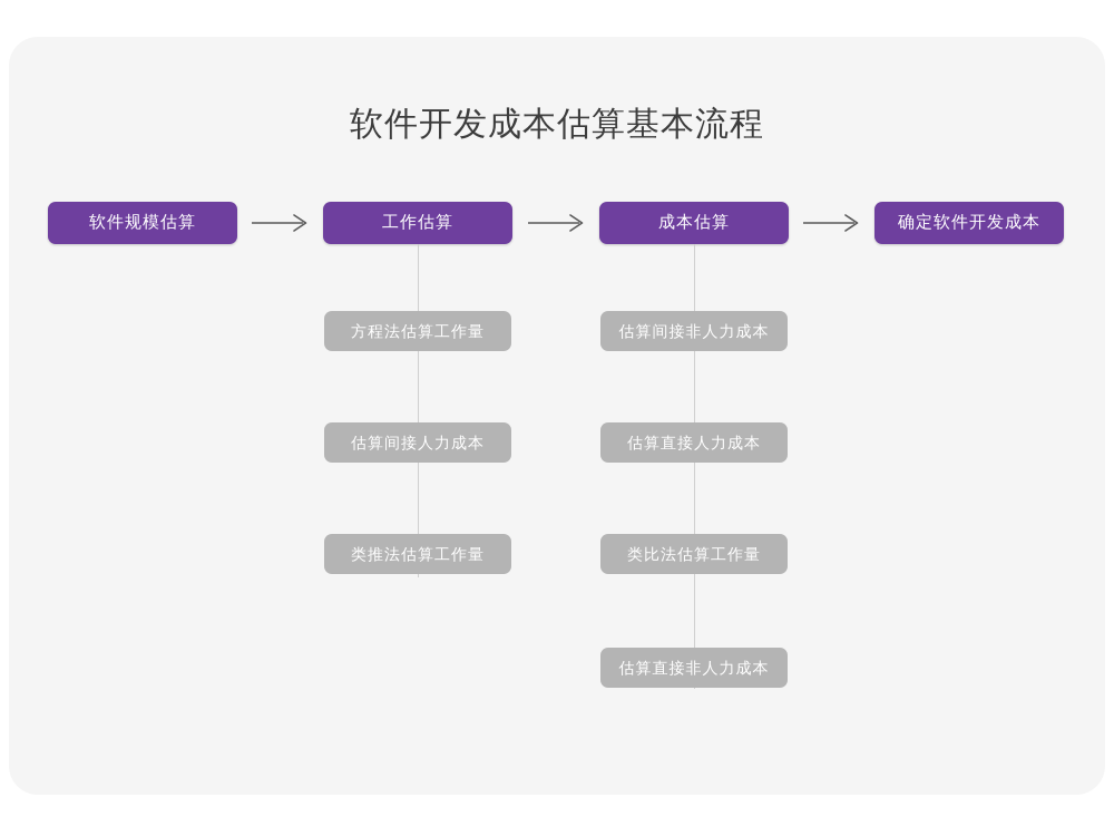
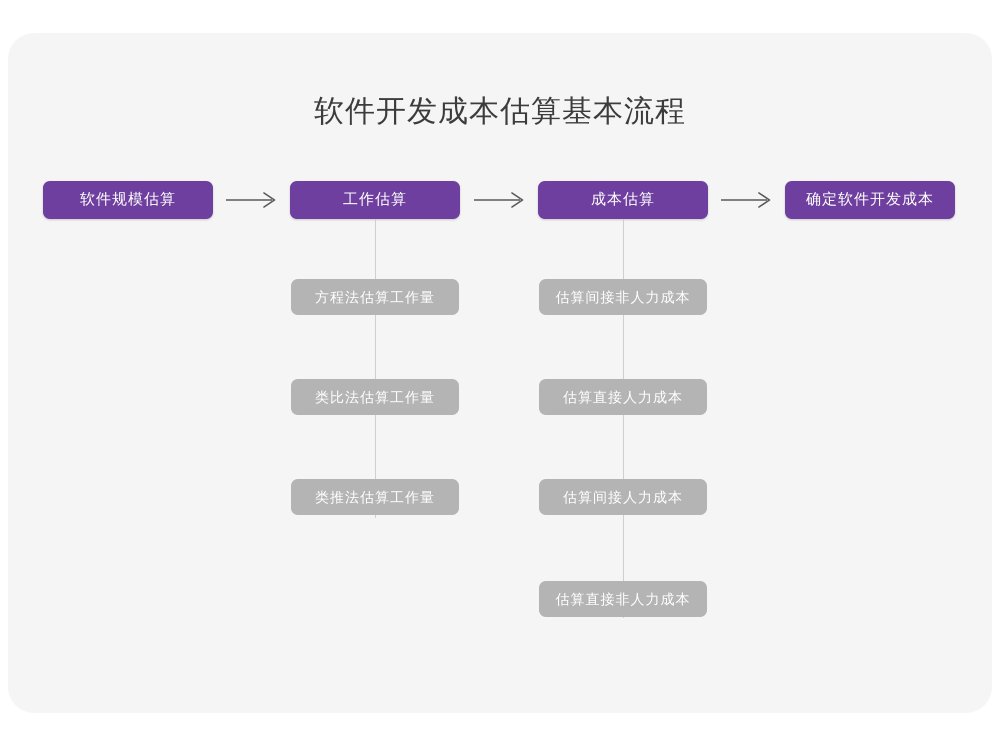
  软件开发成本估算基本流程
  软件规模估算
  工作估算
  成本估算
  确定软件开发成本
  方程法估算工作量
- 估算间接人力成本
+ 类比法估算工作量
  类推法估算工作量
  估算间接非人力成本
  估算直接人力成本
- 类比法估算工作量
+ 估算间接人力成本
  估算直接非人力成本
